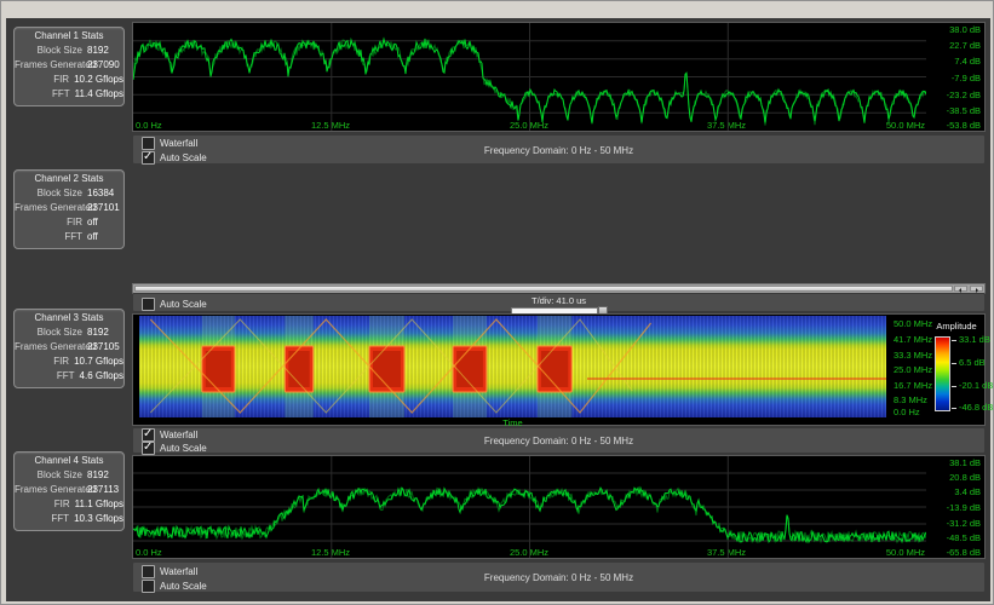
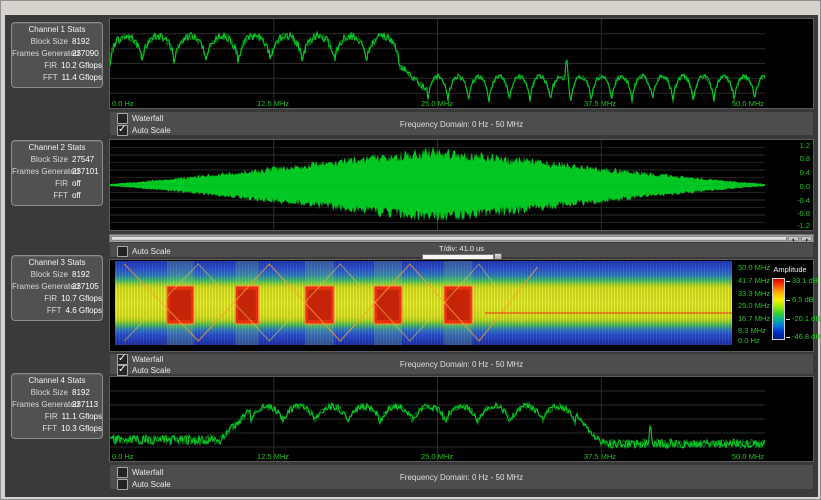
  Channel 1 Stats
  Block Size
  8192
  Frames Generat
  237090
  FIR
  10.2 Gflops
  FFT
  11.4 Gflops
  Channel 2 Stats
  Block Size
- 16384
+ 27547
  Frames Generat
  237101
  FIR
  off
  FFT
  off
  Channel 3 Stats
  Block Size
  8192
  Frames Generat
  237105
  FIR
  10.7 Gflops
  FFT
  4.6 Gflops
  Channel 4 Stats
  Block Size
  8192
  Frames Generat
  237113
  FIR
  11.1 Gflops
  FFT
  10.3 Gflops
  0.0 Hz
  12.5 MHz
  25.0 MHz
  37.5 MHz
  50.0 MHz
- 38.0 dB
- 22.7 dB
- 7.4 dB
- -7.9 dB
- -23.2 dB
- -38.5 dB
- -53.8 dB
  Waterfall
  Auto Scale
  Frequency Domain: 0 Hz - 50 MHz
+ 1.2
+ 0.8
+ 0.4
+ 0.0
+ -0.4
+ -0.8
+ -1.2
  Auto Scale
  T/div: 41.0 us
  50.0 MHz
  41.7 MHz
  33.3 MHz
  25.0 MHz
  16.7 MHz
  8.3 MHz
  0.0 Hz
- Time
  Amplitude
  33.1 dB
  6.5 dB
  -20.1 dB
  -46.8 dB
  Waterfall
  Auto Scale
  Frequency Domain: 0 Hz - 50 MHz
  0.0 Hz
  12.5 MHz
  25.0 MHz
  37.5 MHz
  50.0 MHz
- 38.1 dB
- 20.8 dB
- 3.4 dB
- -13.9 dB
- -31.2 dB
- -48.5 dB
- -65.8 dB
  Waterfall
  Auto Scale
  Frequency Domain: 0 Hz - 50 MHz
